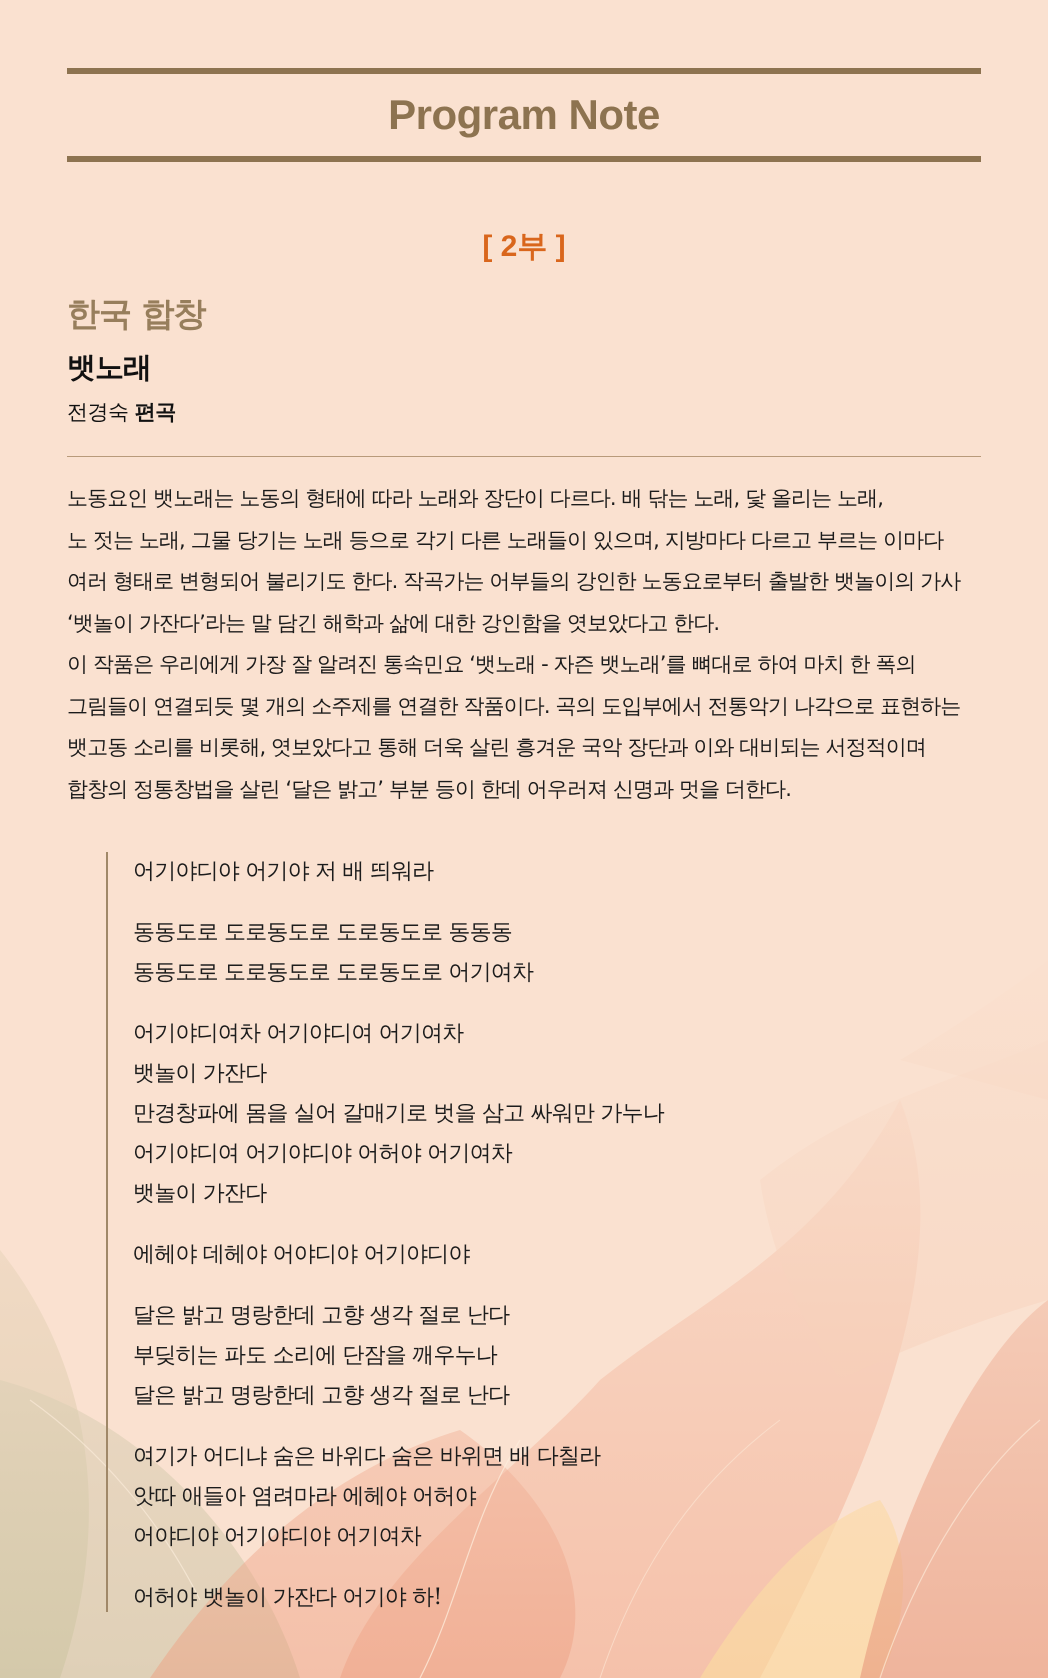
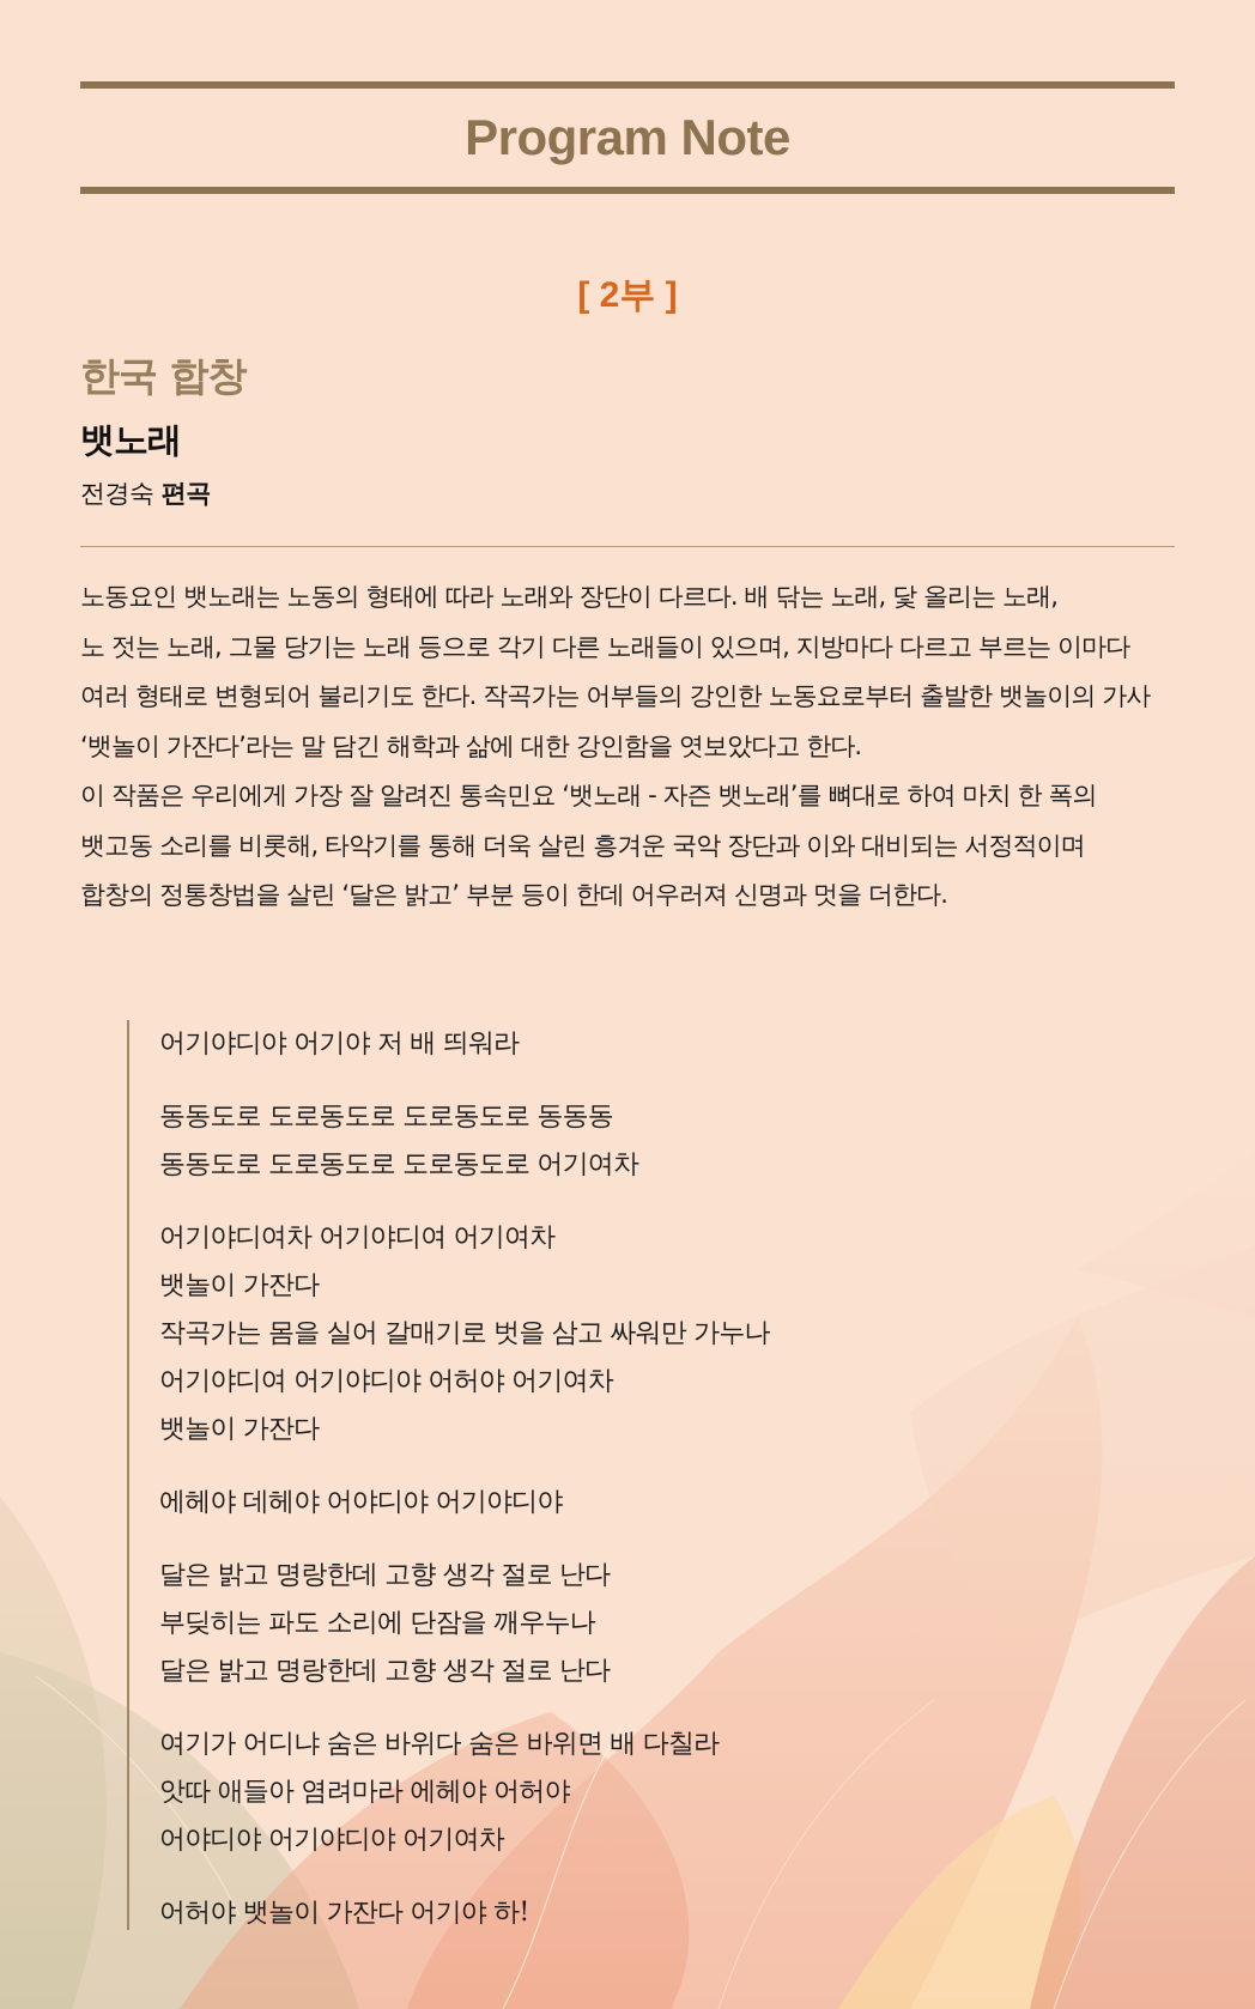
  Program Note
  [ 2부 ]
  한국 합창
  뱃노래
  전경숙 편곡
  노동요인 뱃노래는 노동의 형태에 따라 노래와 장단이 다르다. 배 닦는 노래, 닻 올리는 노래,
  노 젓는 노래, 그물 당기는 노래 등으로 각기 다른 노래들이 있으며, 지방마다 다르고 부르는 이마다
  여러 형태로 변형되어 불리기도 한다. 작곡가는 어부들의 강인한 노동요로부터 출발한 뱃놀이의 가사
  ‘뱃놀이 가잔다’라는 말 담긴 해학과 삶에 대한 강인함을 엿보았다고 한다.
  이 작품은 우리에게 가장 잘 알려진 통속민요 ‘뱃노래 - 자즌 뱃노래’를 뼈대로 하여 마치 한 폭의
- 그림들이 연결되듯 몇 개의 소주제를 연결한 작품이다. 곡의 도입부에서 전통악기 나각으로 표현하는
- 뱃고동 소리를 비롯해, 엿보았다고 통해 더욱 살린 흥겨운 국악 장단과 이와 대비되는 서정적이며
+ 뱃고동 소리를 비롯해, 타악기를 통해 더욱 살린 흥겨운 국악 장단과 이와 대비되는 서정적이며
  합창의 정통창법을 살린 ‘달은 밝고’ 부분 등이 한데 어우러져 신명과 멋을 더한다.
  어기야디야 어기야 저 배 띄워라
  동동도로 도로동도로 도로동도로 동동동
  동동도로 도로동도로 도로동도로 어기여차
  어기야디여차 어기야디여 어기여차
  뱃놀이 가잔다
- 만경창파에 몸을 실어 갈매기로 벗을 삼고 싸워만 가누나
+ 작곡가는 몸을 실어 갈매기로 벗을 삼고 싸워만 가누나
  어기야디여 어기야디야 어허야 어기여차
  뱃놀이 가잔다
  에헤야 데헤야 어야디야 어기야디야
  달은 밝고 명랑한데 고향 생각 절로 난다
  부딪히는 파도 소리에 단잠을 깨우누나
  달은 밝고 명랑한데 고향 생각 절로 난다
  여기가 어디냐 숨은 바위다 숨은 바위면 배 다칠라
  앗따 애들아 염려마라 에헤야 어허야
  어야디야 어기야디야 어기여차
  어허야 뱃놀이 가잔다 어기야 하!
